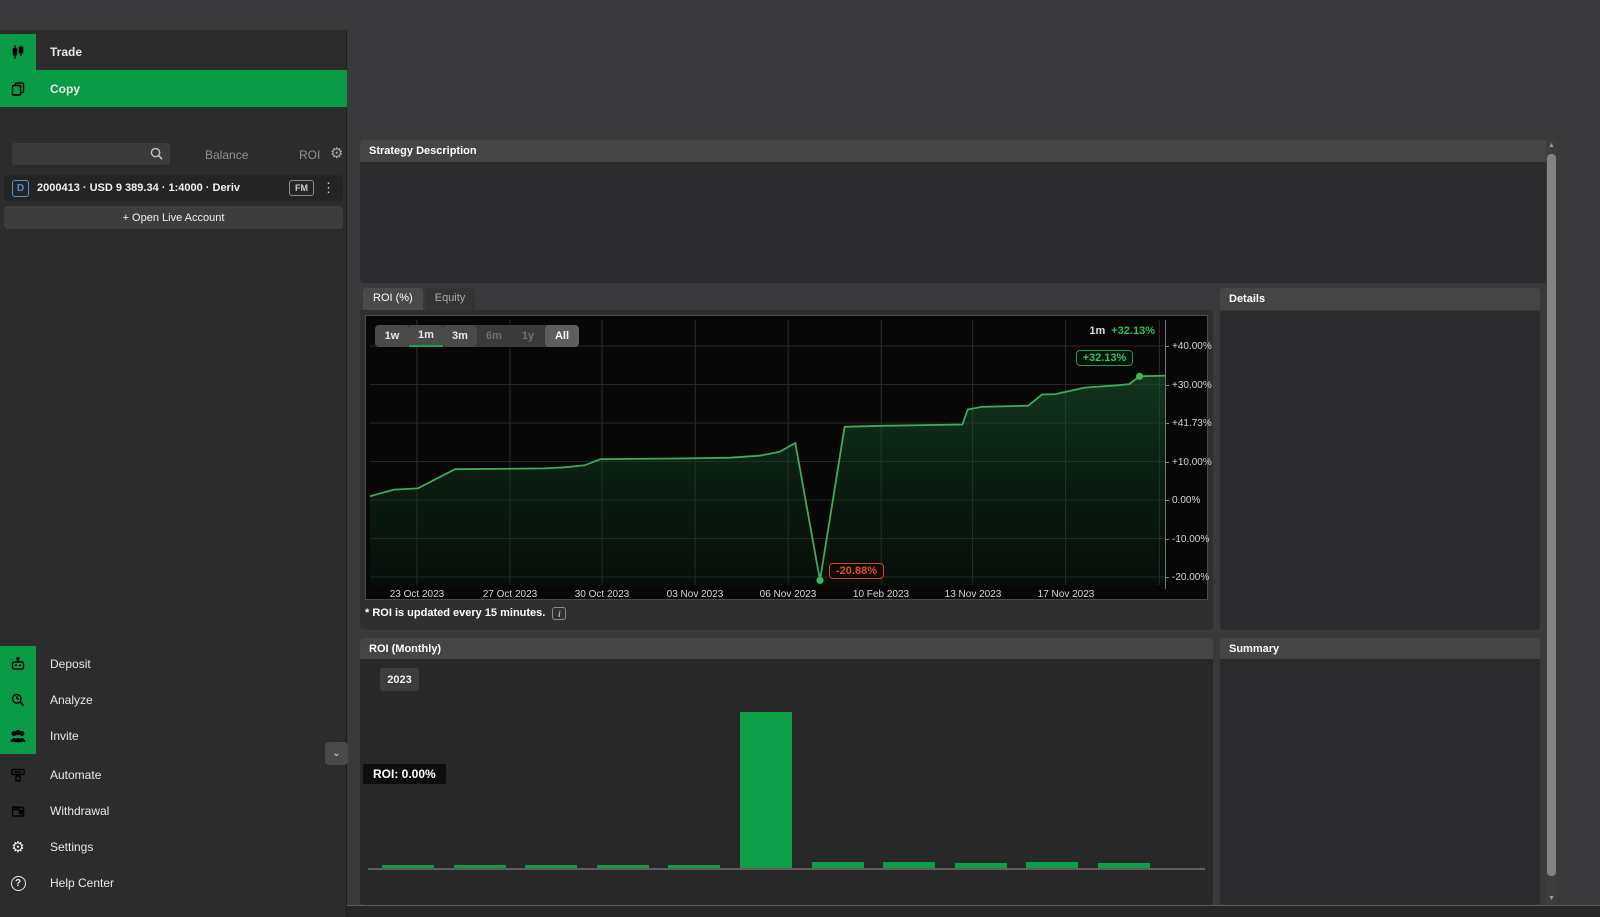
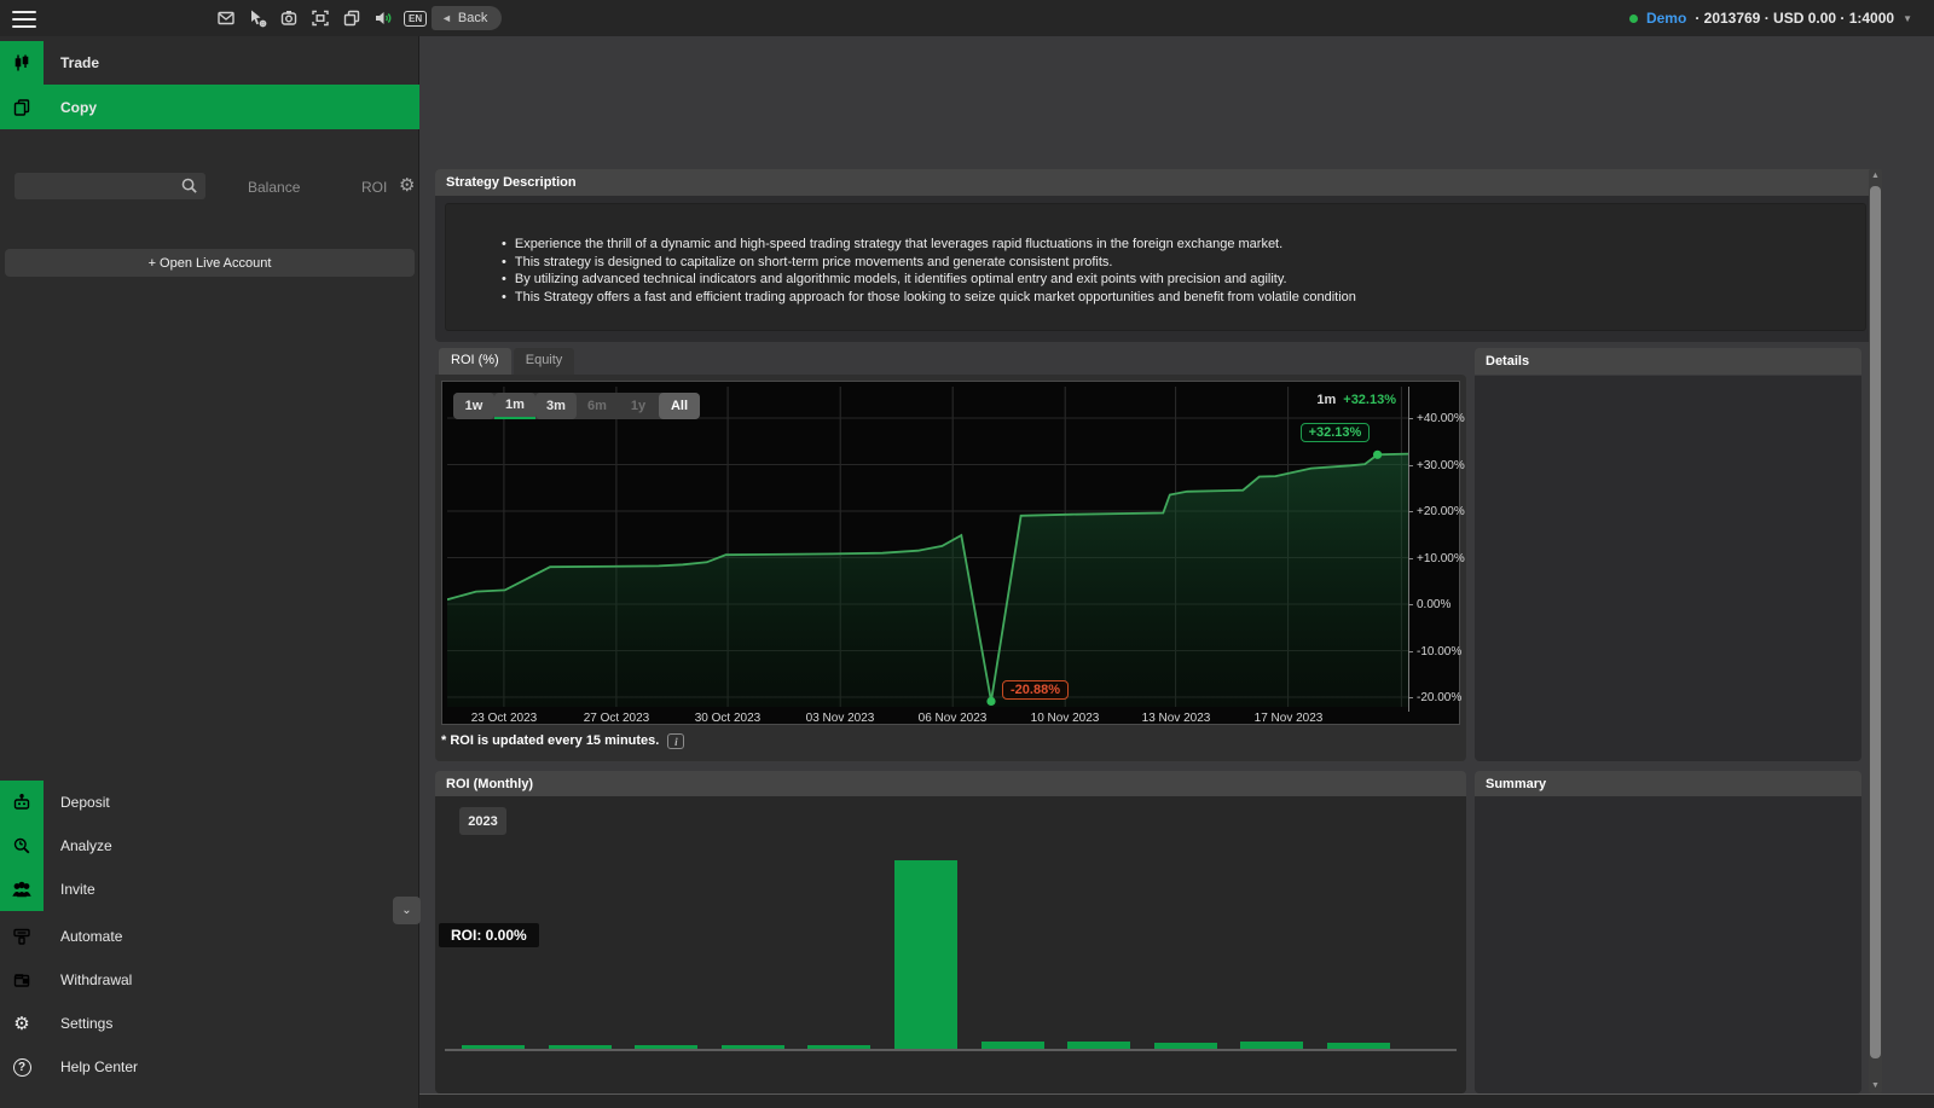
+ EN
+ ◄
+ Back
+ Demo
+ · 2013769 · USD 0.00 · 1:4000
+ ▼
  Trade
  Copy
  Balance
  ROI
  ⚙
- D
- 2000413 · USD 9 389.34 · 1:4000 · Deriv
- FM
- ⋮
  + Open Live Account
  Deposit
  Analyze
  Invite
  Automate
  Withdrawal
  ⚙
  Settings
  ?
  Help Center
  ⌄
  Strategy Description
+ Experience the thrill of a dynamic and high-speed trading strategy that leverages rapid fluctuations in the foreign exchange market.
+ This strategy is designed to capitalize on short-term price movements and generate consistent profits.
+ By utilizing advanced technical indicators and algorithmic models, it identifies optimal entry and exit points with precision and agility.
+ This Strategy offers a fast and efficient trading approach for those looking to seize quick market opportunities and benefit from volatile condition
  ROI (%)
  Equity
  1w
  1m
  3m
  6m
  1y
  All
  1m +32.13%
  -20.88%
  +32.13%
  +40.00%
  +30.00%
- +41.73%
+ +20.00%
  +10.00%
  0.00%
  -10.00%
  -20.00%
  23 Oct 2023
  27 Oct 2023
  30 Oct 2023
  03 Nov 2023
  06 Nov 2023
- 10 Feb 2023
+ 10 Nov 2023
  13 Nov 2023
  17 Nov 2023
  * ROI is updated every 15 minutes. i
  ROI (Monthly)
  2023
  ROI: 0.00%
  Details
  Summary
